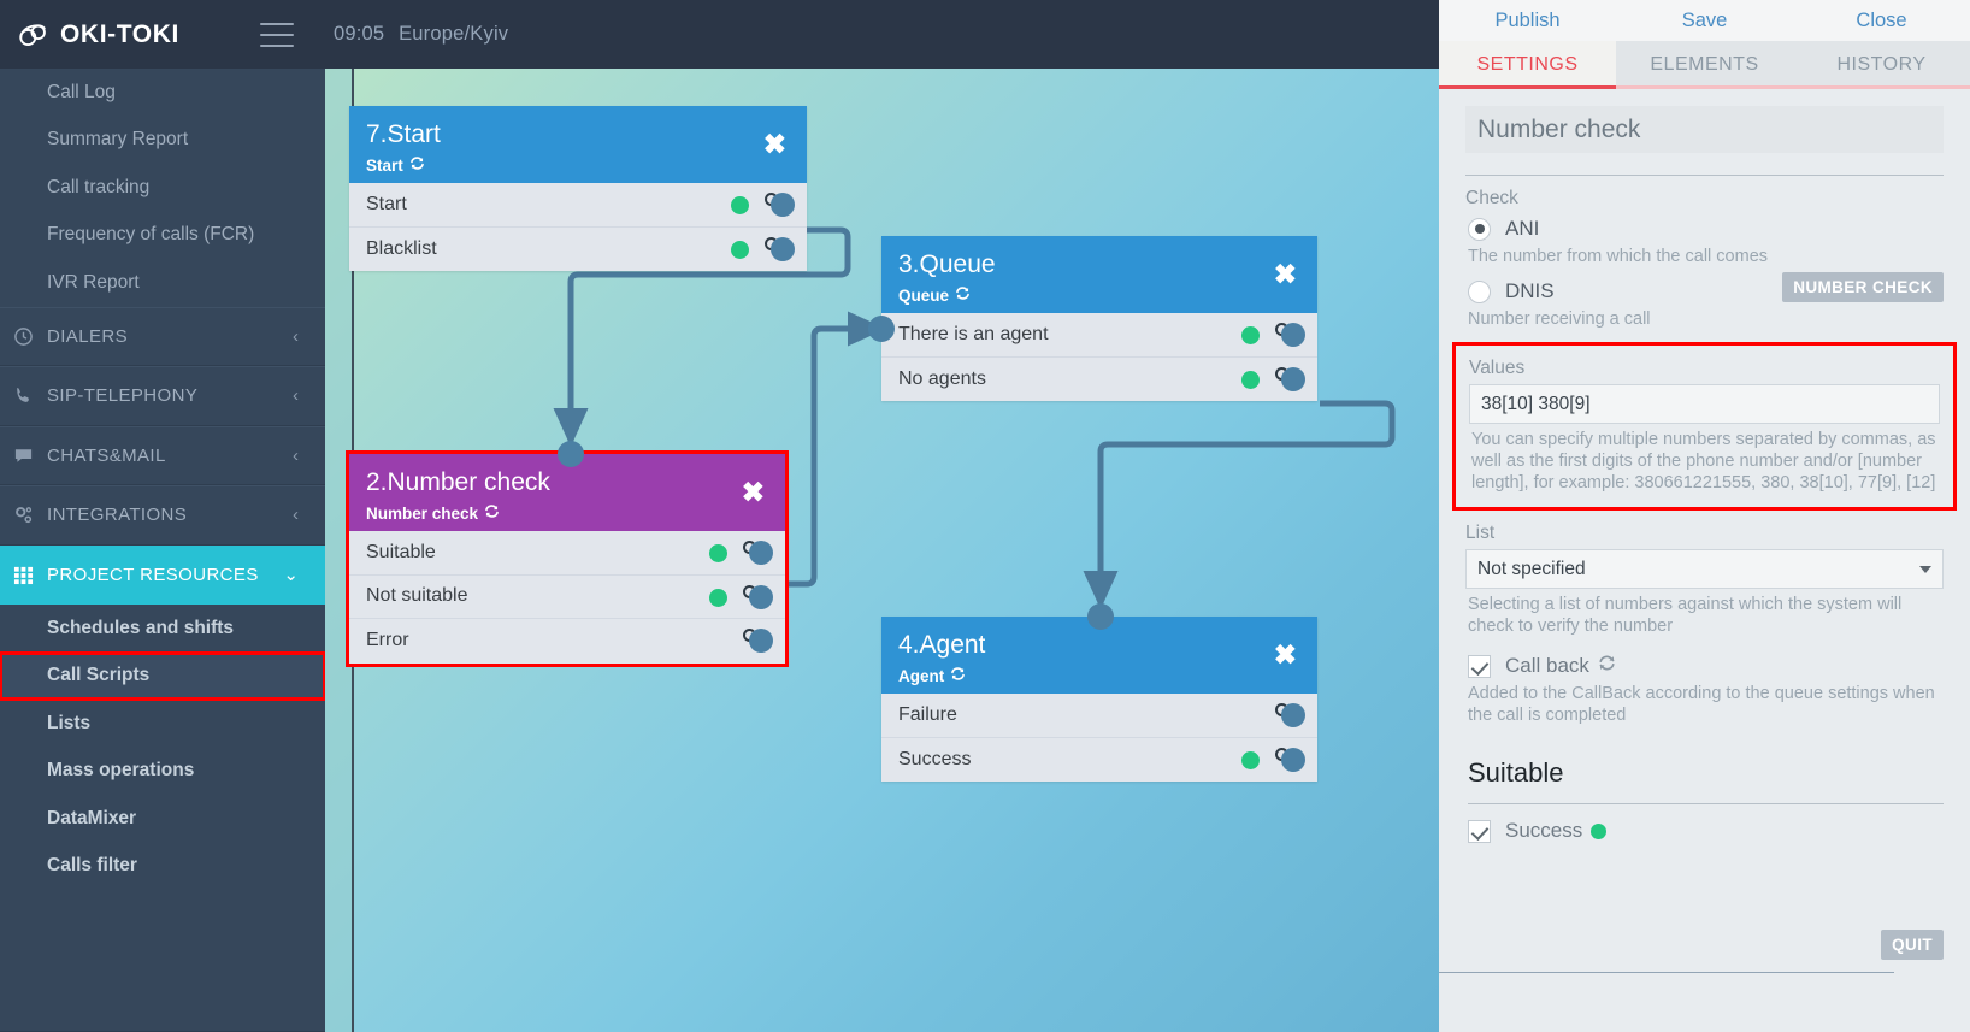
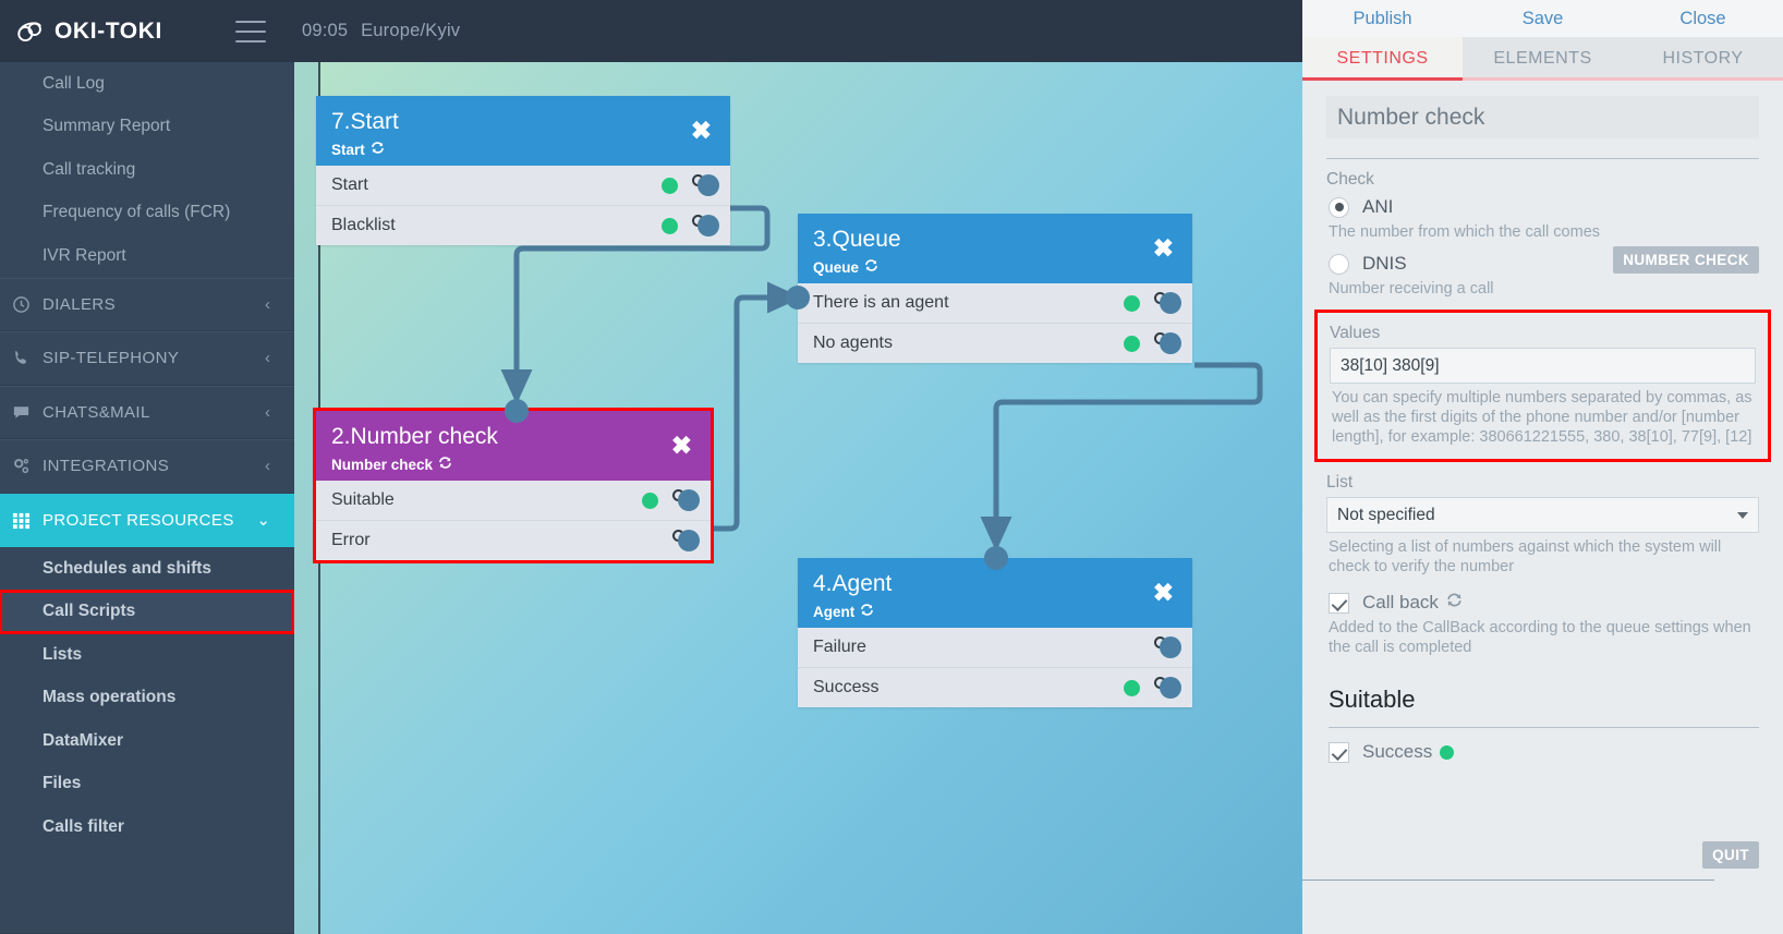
  OKI-TOKI
  09:05 Europe/Kyiv
  Call Log
  Summary Report
  Call tracking
  Frequency of calls (FCR)
  IVR Report
  DIALERS
  ‹
  SIP-TELEPHONY
  ‹
  CHATS&MAIL
  ‹
  INTEGRATIONS
  ‹
  PROJECT RESOURCES
  ⌄
  Schedules and shifts
  Call Scripts
  Lists
  Mass operations
  DataMixer
+ Files
  Calls filter
  7.Start
  Start
  ✖
  Start
  Blacklist
  2.Number check
  Number check
  ✖
  Suitable
- Not suitable
  Error
  3.Queue
  Queue
  ✖
  There is an agent
  No agents
  4.Agent
  Agent
  ✖
  Failure
  Success
  Publish
  Save
  Close
  SETTINGS
  ELEMENTS
  HISTORY
  Number check
  NUMBER CHECK
  Check
  ANI
  The number from which the call comes
  DNIS
  Number receiving a call
  Values
  38[10] 380[9]
  You can specify multiple numbers separated by commas, as well as the first digits of the phone number and/or [number length], for example: 380661221555, 380, 38[10], 77[9], [12]
  List
  Not specified
  Selecting a list of numbers against which the system will check to verify the number
  Call back
  Added to the CallBack according to the queue settings when the call is completed
  Suitable
  Success
  QUIT
